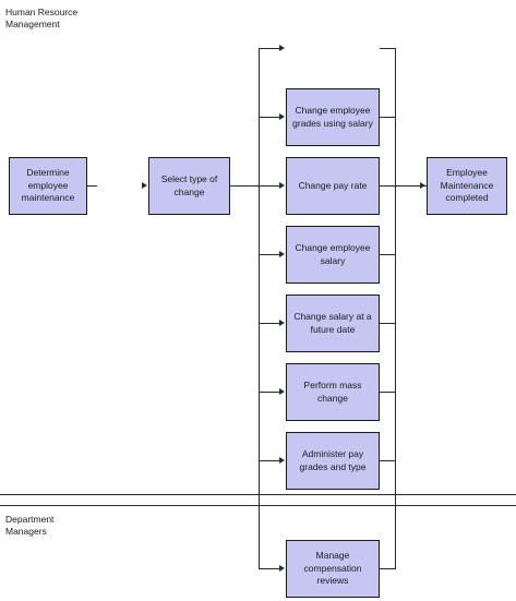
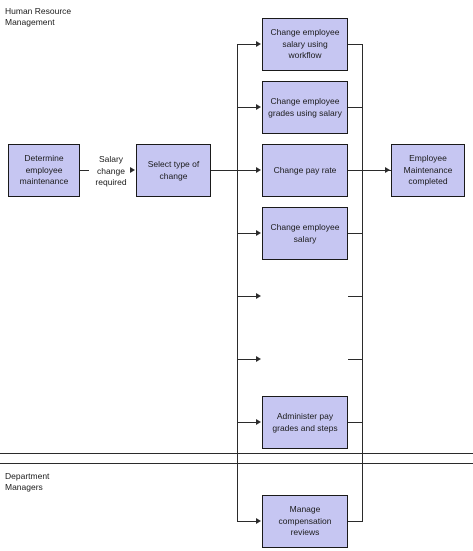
  Human Resource
  Management
  Department
  Managers
  Determine employee maintenance
+ Salary
+ change
+ required
  Select type of change
+ Change employee salary using workflow
  Change employee grades using salary
  Change pay rate
  Change employee salary
- Change salary at a future date
- Perform mass change
- Administer pay grades and type
+ Administer pay grades and steps
  Manage compensation reviews
  Employee Maintenance completed
